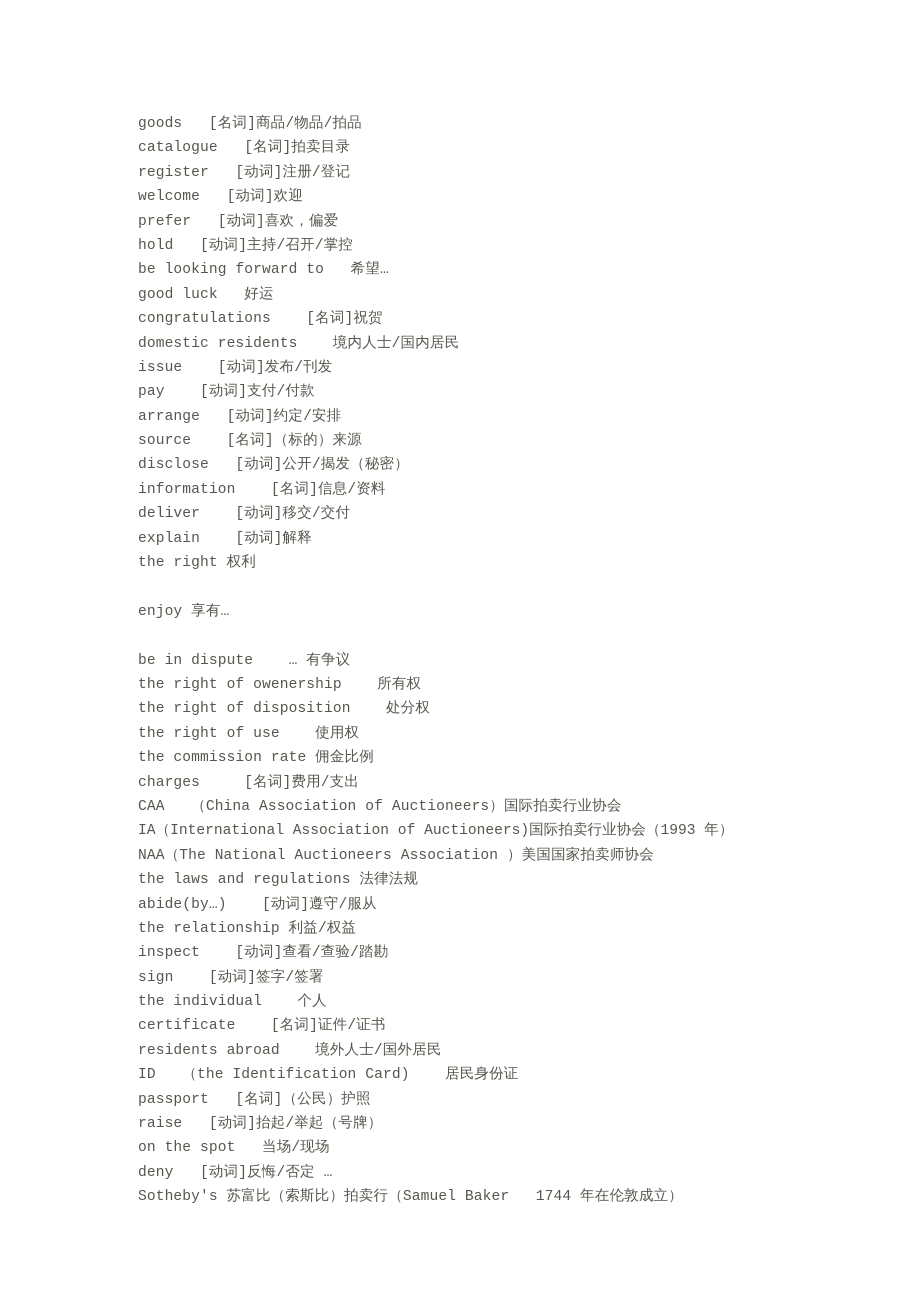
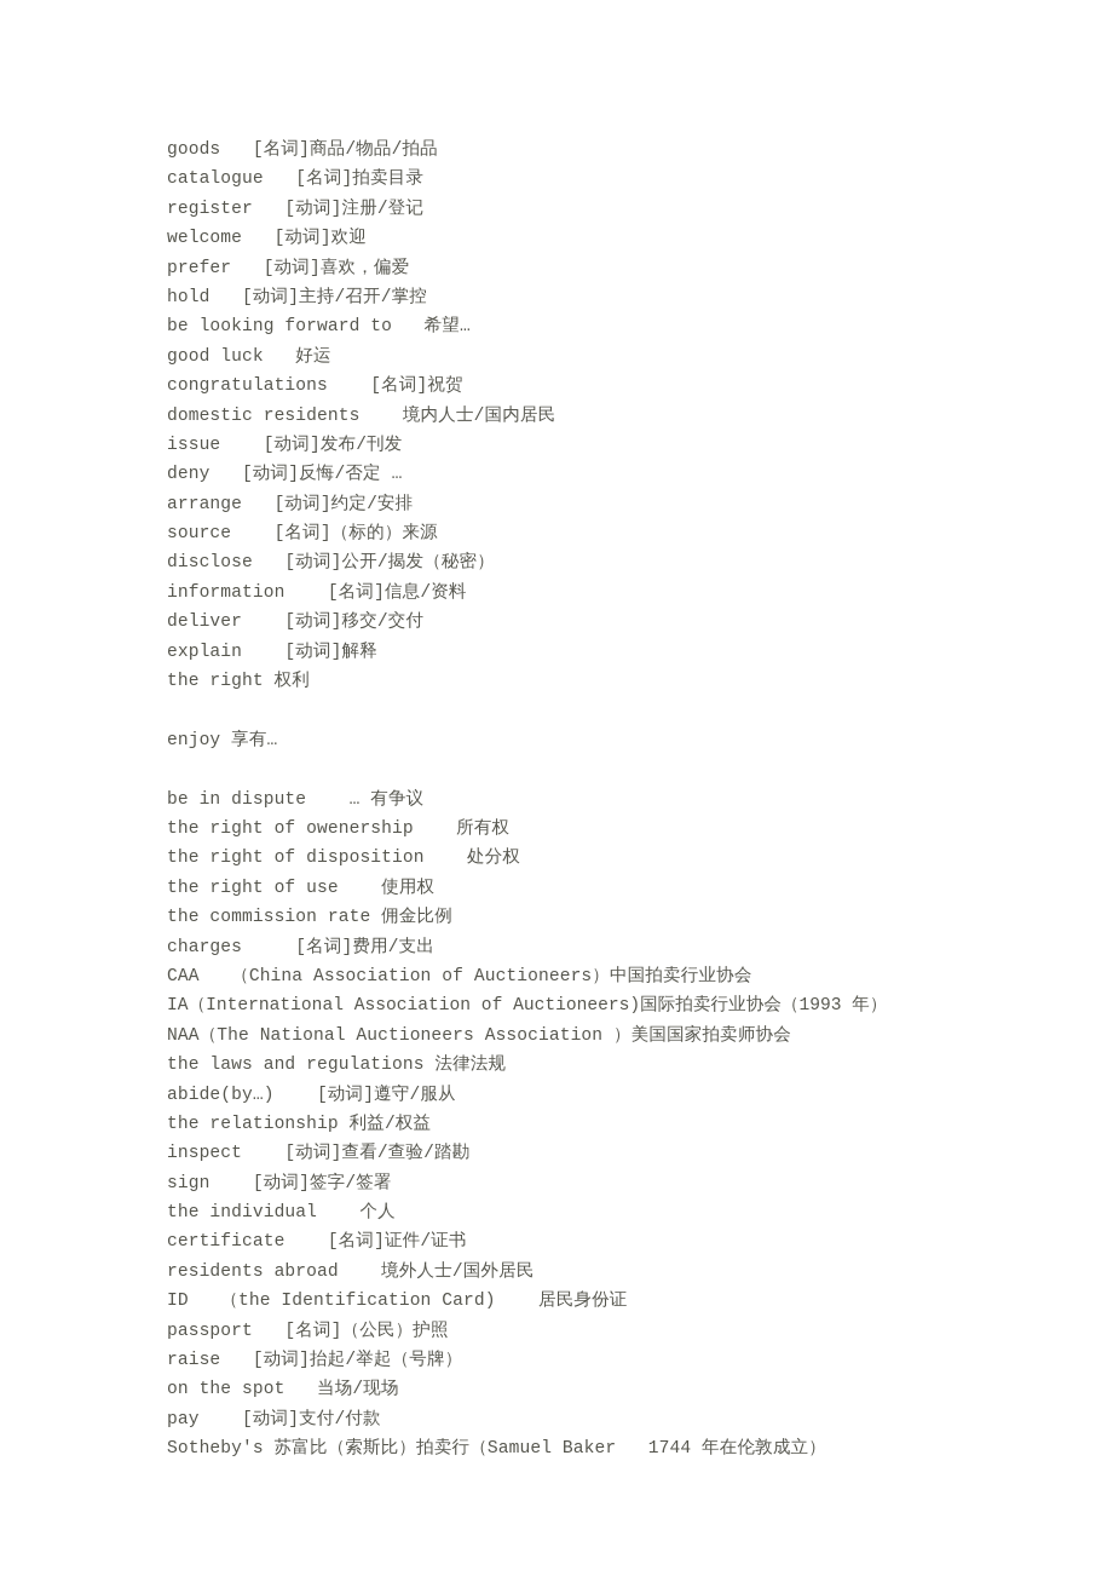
  goods [名词]商品/物品/拍品
  catalogue [名词]拍卖目录
  register [动词]注册/登记
  welcome [动词]欢迎
  prefer [动词]喜欢，偏爱
  hold [动词]主持/召开/掌控
  be looking forward to 希望…
  good luck 好运
  congratulations [名词]祝贺
  domestic residents 境内人士/国内居民
  issue [动词]发布/刊发
- pay [动词]支付/付款
+ deny [动词]反悔/否定 …
  arrange [动词]约定/安排
  source [名词]（标的）来源
  disclose [动词]公开/揭发（秘密）
  information [名词]信息/资料
  deliver [动词]移交/交付
  explain [动词]解释
  the right 权利
  enjoy 享有…
  be in dispute … 有争议
  the right of owenership 所有权
  the right of disposition 处分权
  the right of use 使用权
  the commission rate 佣金比例
  charges [名词]费用/支出
- CAA （China Association of Auctioneers）国际拍卖行业协会
+ CAA （China Association of Auctioneers）中国拍卖行业协会
  IA（International Association of Auctioneers)国际拍卖行业协会（1993 年）
  NAA（The National Auctioneers Association ）美国国家拍卖师协会
  the laws and regulations 法律法规
  abide(by…) [动词]遵守/服从
  the relationship 利益/权益
  inspect [动词]查看/查验/踏勘
  sign [动词]签字/签署
  the individual 个人
  certificate [名词]证件/证书
  residents abroad 境外人士/国外居民
  ID （the Identification Card) 居民身份证
  passport [名词]（公民）护照
  raise [动词]抬起/举起（号牌）
  on the spot 当场/现场
- deny [动词]反悔/否定 …
+ pay [动词]支付/付款
  Sotheby's 苏富比（索斯比）拍卖行（Samuel Baker 1744 年在伦敦成立）
